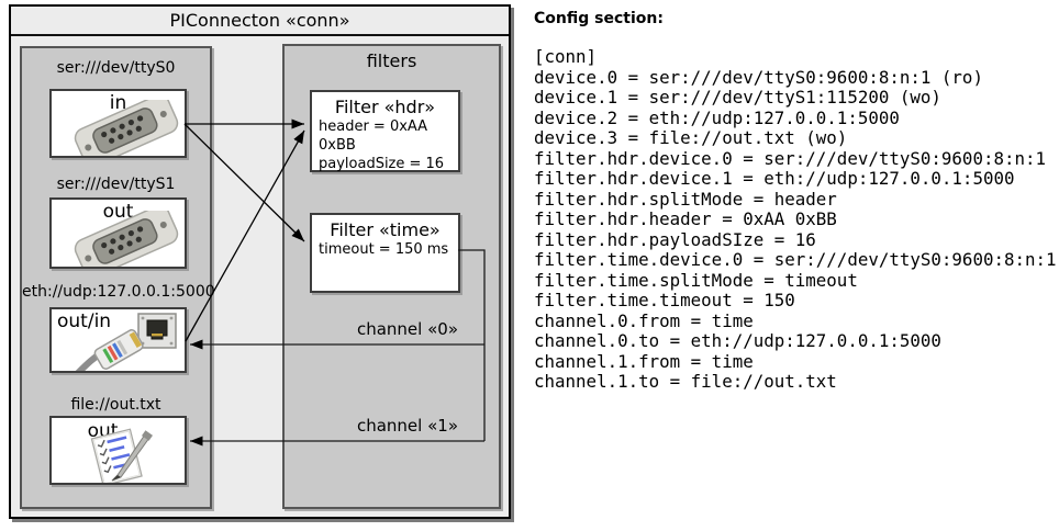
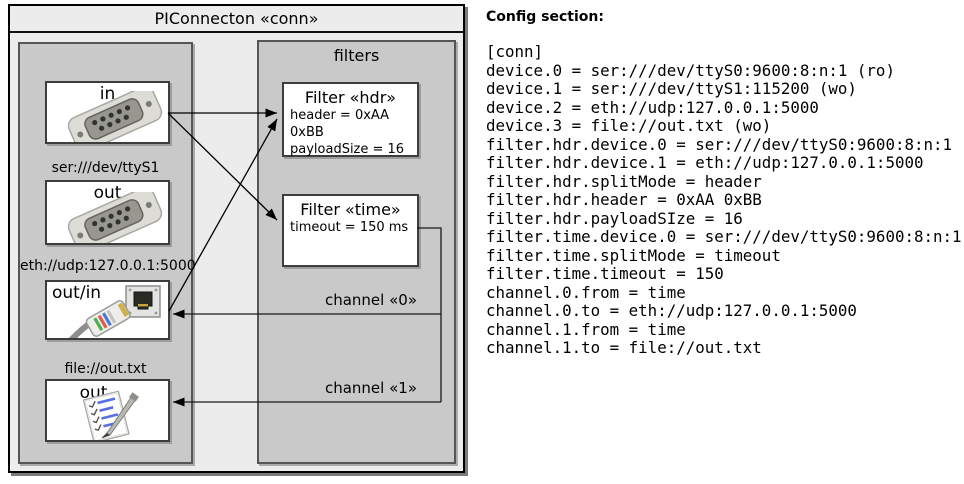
  PIConnecton «conn»
- ser:///dev/ttyS0
  in
  ser:///dev/ttyS1
  out
  eth://udp:127.0.0.1:500
  out/in
  file://out.txt
  out
  filters
  Filter «hdr»
  header = 0xAA 0xBB
  payloadSize = 16
  Filter «time»
  timeout = 150 ms
  channel «0»
  channel «1»
  Config section:
  [conn]
  device.0 = ser:///dev/ttyS0:9600:8:n:1 (ro)
  device.1 = ser:///dev/ttyS1:115200 (wo)
  device.2 = eth://udp:127.0.0.1:5000
  device.3 = file://out.txt (wo)
  filter.hdr.device.0 = ser:///dev/ttyS0:9600:8:n:1
  filter.hdr.device.1 = eth://udp:127.0.0.1:5000
  filter.hdr.splitMode = header
  filter.hdr.header = 0xAA 0xBB
  filter.hdr.payloadSIze = 16
  filter.time.device.0 = ser:///dev/ttyS0:9600:8:n:1
  filter.time.splitMode = timeout
  filter.time.timeout = 150
  channel.0.from = time
  channel.0.to = eth://udp:127.0.0.1:5000
  channel.1.from = time
  channel.1.to = file://out.txt
